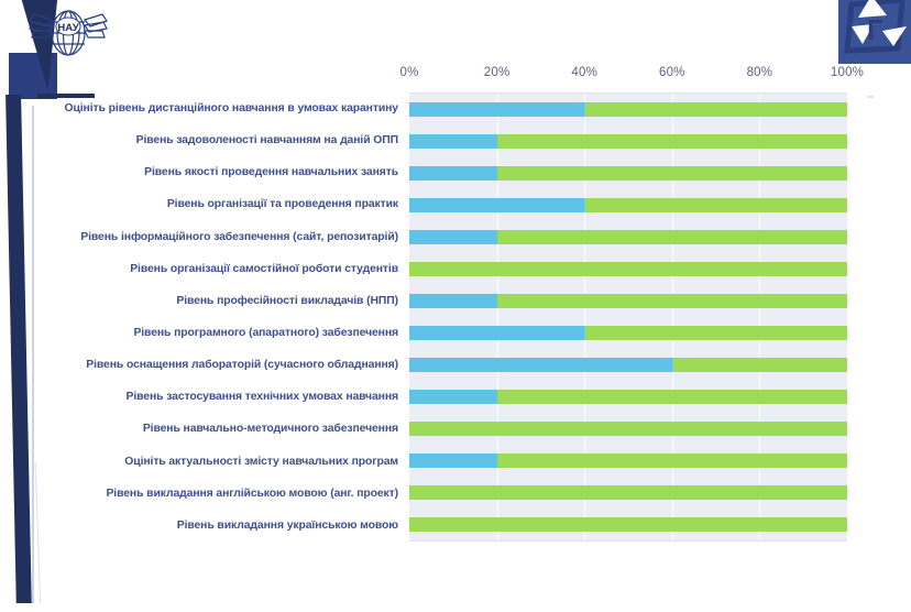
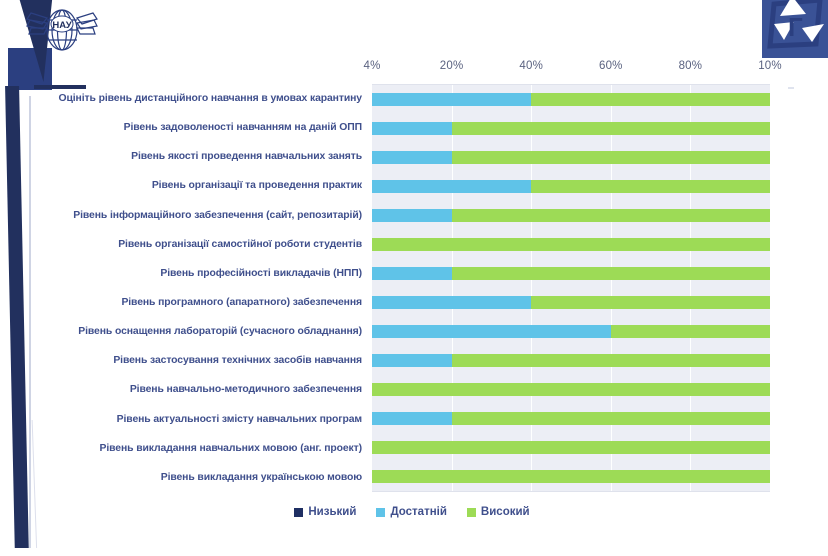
  Г
  НАУ
- 0%
+ 4%
  20%
  40%
  60%
  80%
- 100%
+ 10%
  Оцініть рівень дистанційного навчання в умовах карантину
  Рівень задоволеності навчанням на даній ОПП
  Рівень якості проведення навчальних занять
  Рівень організації та проведення практик
  Рівень інформаційного забезпечення (сайт, репозитарій)
  Рівень організації самостійної роботи студентів
  Рівень професійності викладачів (НПП)
  Рівень програмного (апаратного) забезпечення
  Рівень оснащення лабораторій (сучасного обладнання)
- Рівень застосування технічних умовах навчання
+ Рівень застосування технічних засобів навчання
  Рівень навчально-методичного забезпечення
- Оцініть актуальності змісту навчальних програм
+ Рівень актуальності змісту навчальних програм
- Рівень викладання англійською мовою (анг. проект)
+ Рівень викладання навчальних мовою (анг. проект)
  Рівень викладання українською мовою
+ Низький
+ Достатній
+ Високий
